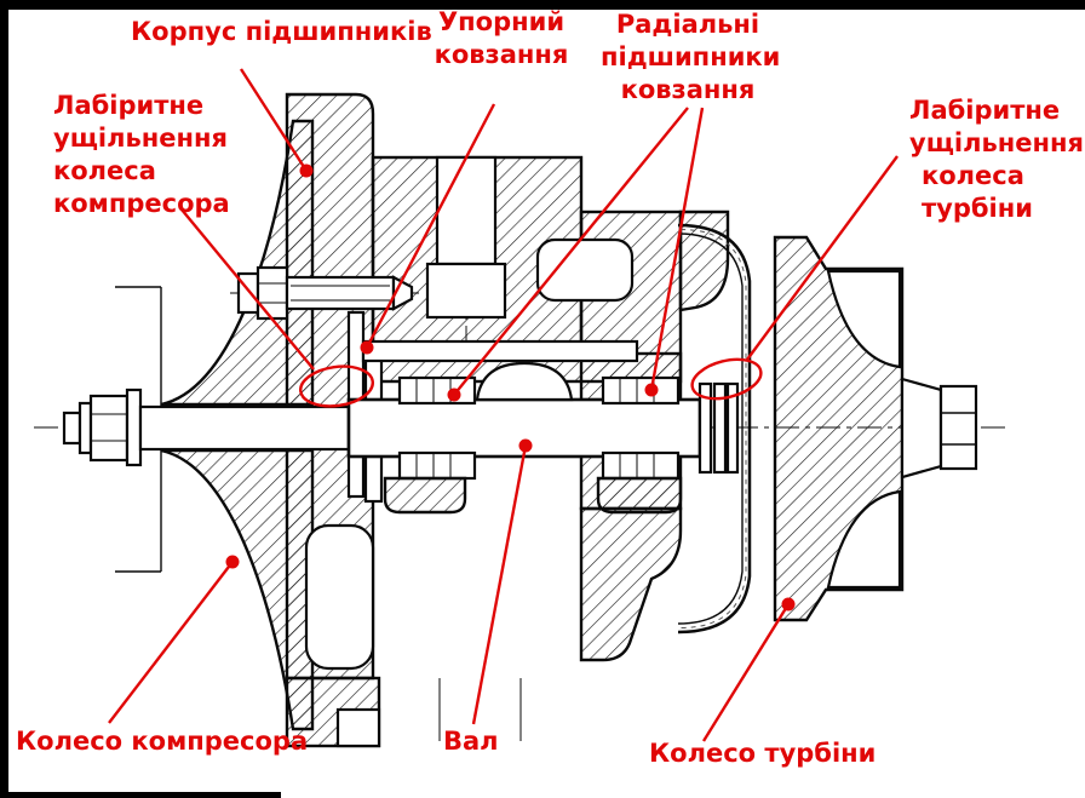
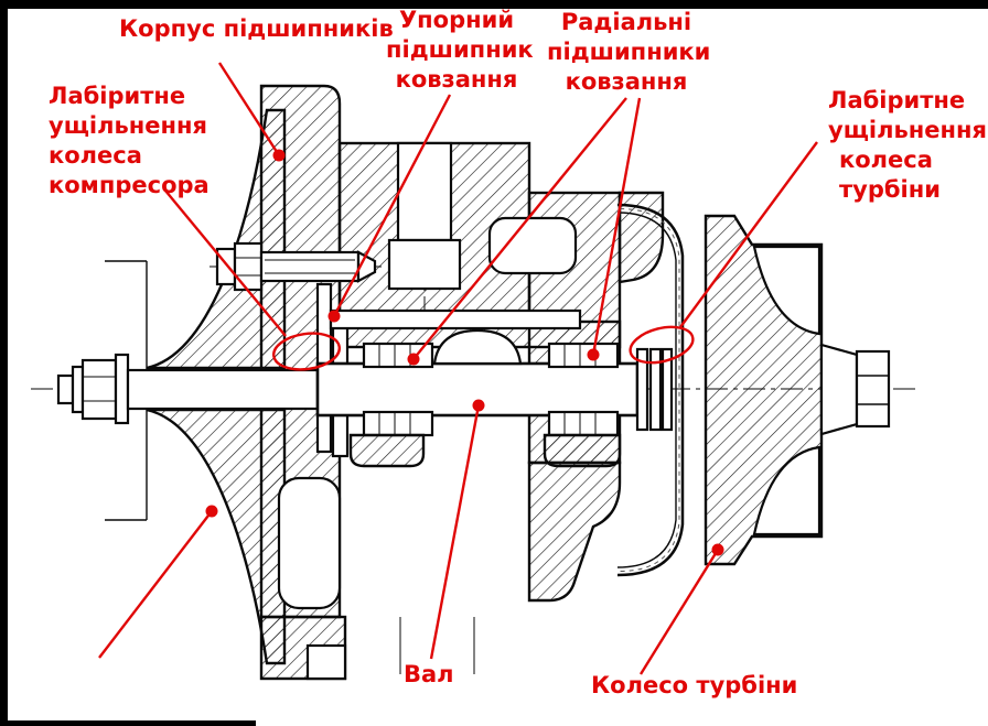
  Корпус підшипникі
  Упорний
+ підшипник
  ковзання
  Радіальні
  підшипники
  ковзання
  Лабіритне
  ущільнення
  колеса
  компресора
  Лабіритне
  ущільнення
  колеса
  турбіни
- Колесо компресора
  Вал
  Колесо турбіни
